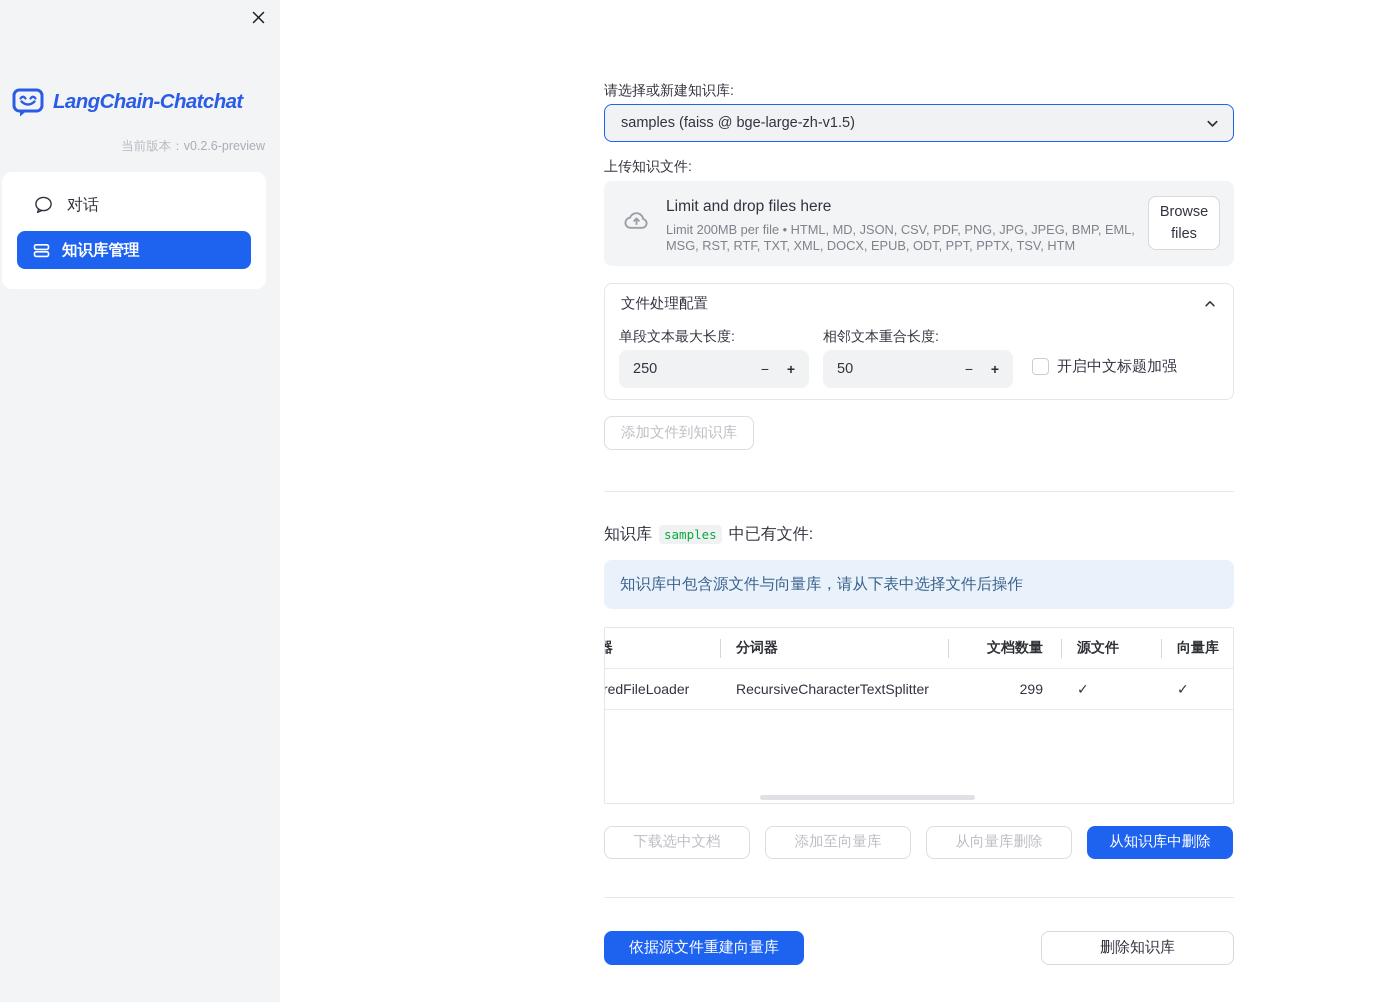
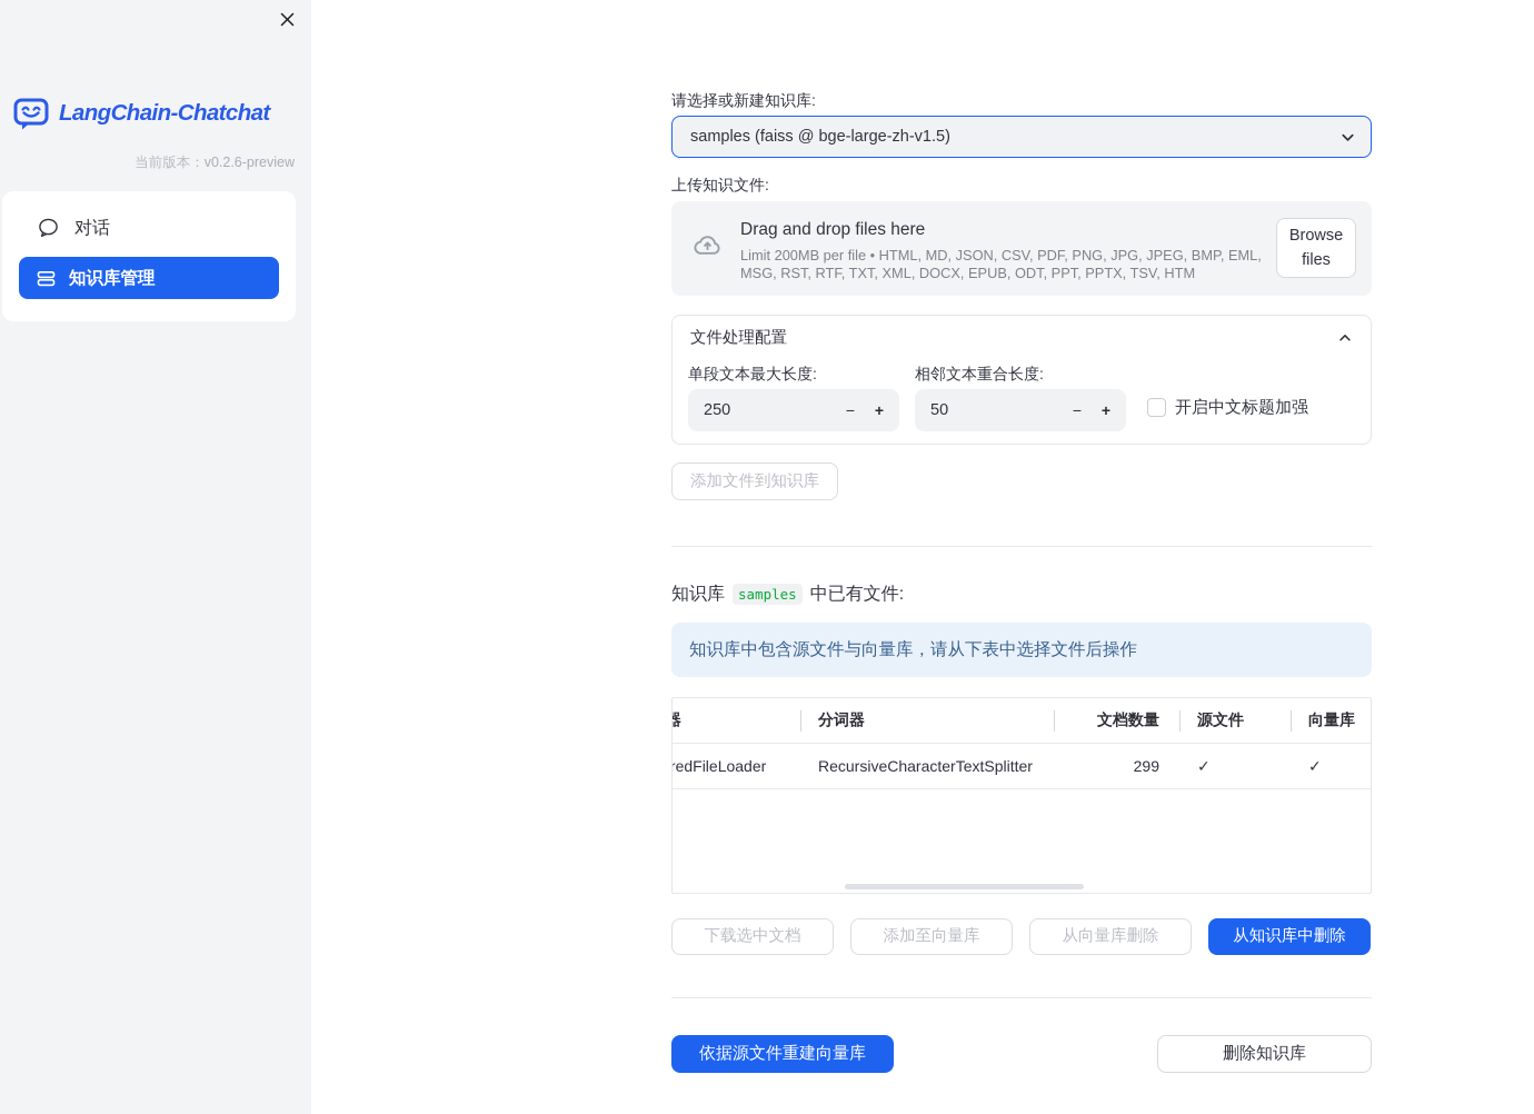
  LangChain-Chatchat
  当前版本：v0.2.6-preview
  对话
  知识库管理
  请选择或新建知识库:
  samples (faiss @ bge-large-zh-v1.5)
  上传知识文件:
- Limit and drop files here
+ Drag and drop files here
  Limit 200MB per file • HTML, MD, JSON, CSV, PDF, PNG, JPG, JPEG, BMP, EML, MSG, RST, RTF, TXT, XML, DOCX, EPUB, ODT, PPT, PPTX, TSV, HTM
  Browse files
  文件处理配置
  单段文本最大长度:
  相邻文本重合长度:
  250
  −
  +
  50
  −
  +
  开启中文标题加强
  添加文件到知识库
  知识库
  samples
  中已有文件:
  知识库中包含源文件与向量库，请从下表中选择文件后操作
  分词器
  文档数量
  源文件
  向量库
  RecursiveCharacterTextSplitter
  299
  ✓
  ✓
  下载选中文档
  添加至向量库
  从向量库删除
  从知识库中删除
  依据源文件重建向量库
  删除知识库
